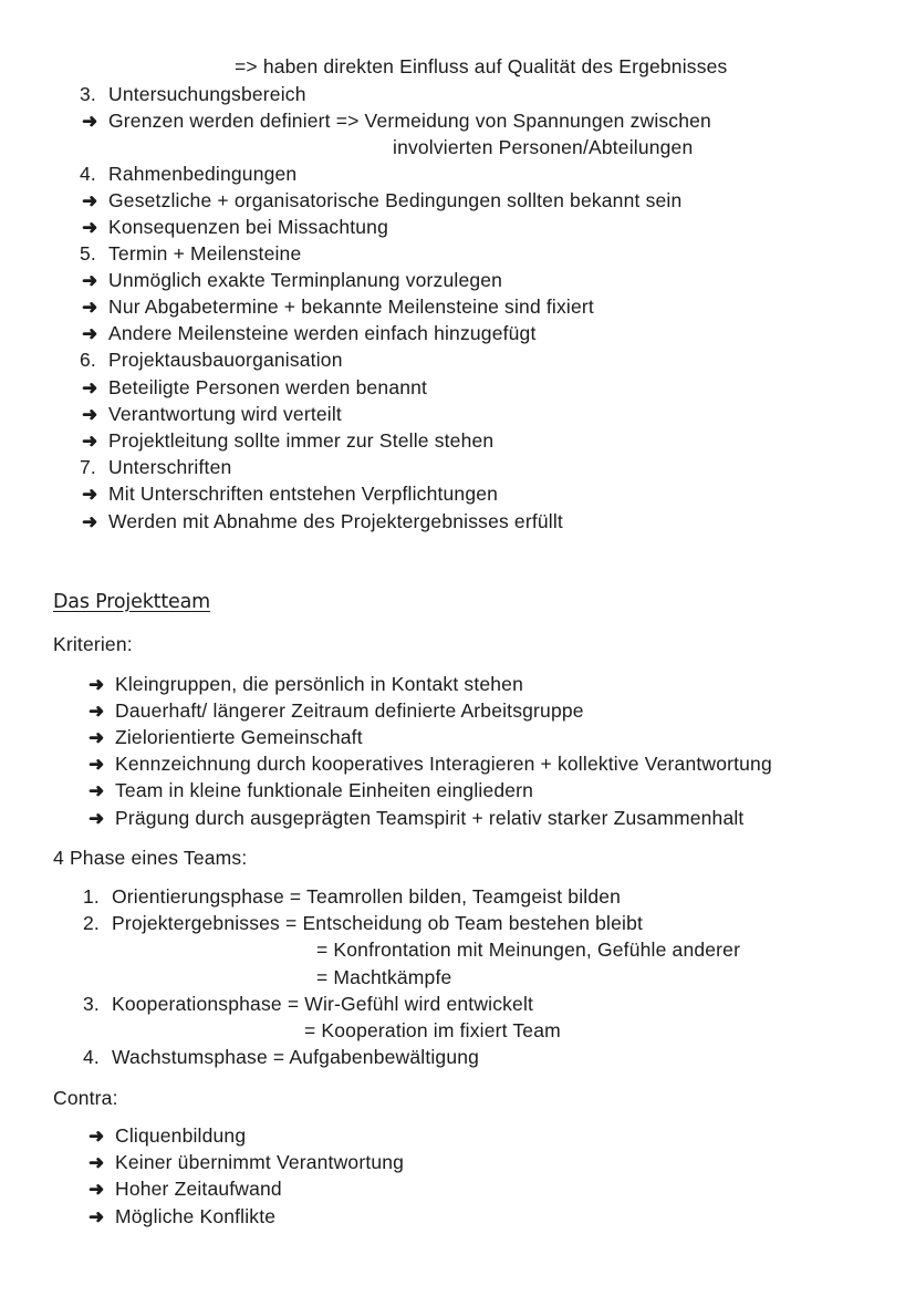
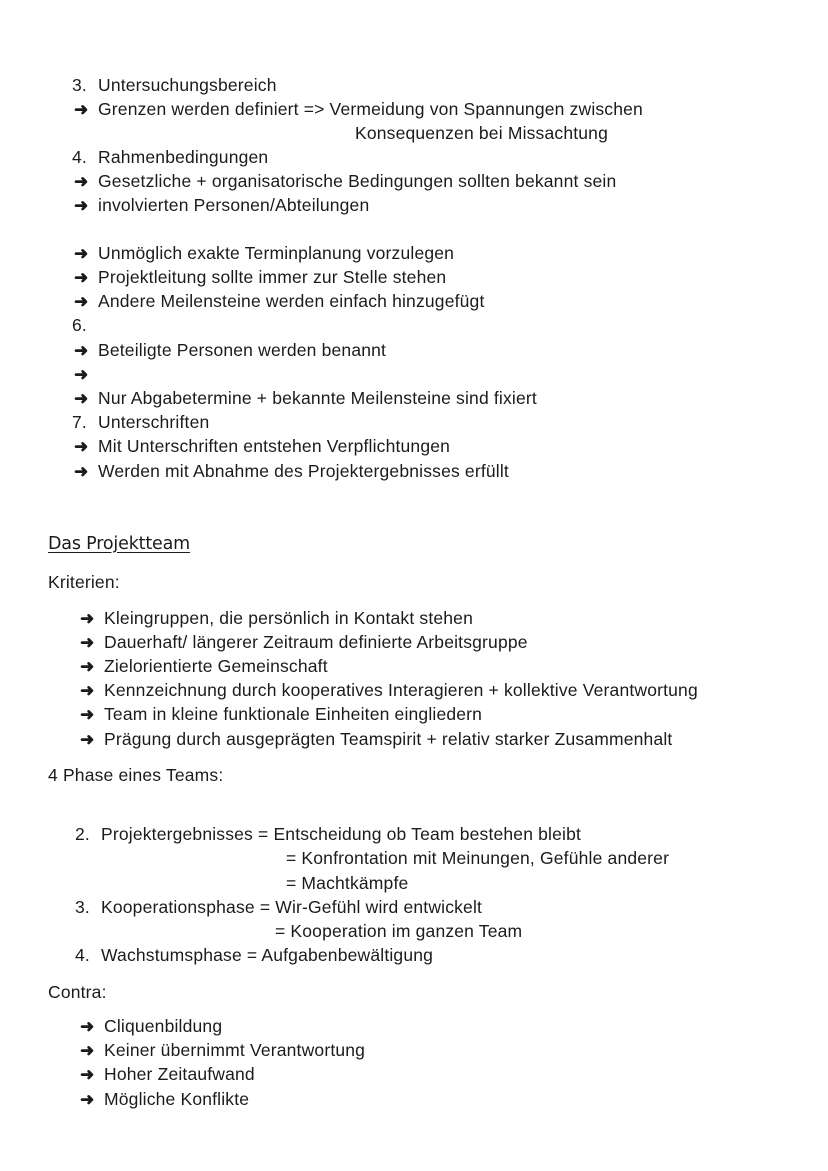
- => haben direkten Einfluss auf Qualität des Ergebnisses
  3.
  Untersuchungsbereich
  ➜
  Grenzen werden definiert => Vermeidung von Spannungen zwischen
- involvierten Personen/Abteilungen
+ Konsequenzen bei Missachtung
  4.
  Rahmenbedingungen
  ➜
  Gesetzliche + organisatorische Bedingungen sollten bekannt sein
  ➜
- Konsequenzen bei Missachtung
+ involvierten Personen/Abteilungen
- 5.
- Termin + Meilensteine
  ➜
  Unmöglich exakte Terminplanung vorzulegen
  ➜
- Nur Abgabetermine + bekannte Meilensteine sind fixiert
+ Projektleitung sollte immer zur Stelle stehen
  ➜
  Andere Meilensteine werden einfach hinzugefügt
  6.
- Projektausbauorganisation
  ➜
  Beteiligte Personen werden benannt
  ➜
- Verantwortung wird verteilt
  ➜
- Projektleitung sollte immer zur Stelle stehen
+ Nur Abgabetermine + bekannte Meilensteine sind fixiert
  7.
  Unterschriften
  ➜
  Mit Unterschriften entstehen Verpflichtungen
  ➜
  Werden mit Abnahme des Projektergebnisses erfüllt
  Das Projektteam
  Kriterien:
  ➜
  Kleingruppen, die persönlich in Kontakt stehen
  ➜
  Dauerhaft/ längerer Zeitraum definierte Arbeitsgruppe
  ➜
  Zielorientierte Gemeinschaft
  ➜
  Kennzeichnung durch kooperatives Interagieren + kollektive Verantwortung
  ➜
  Team in kleine funktionale Einheiten eingliedern
  ➜
  Prägung durch ausgeprägten Teamspirit + relativ starker Zusammenhalt
  4 Phase eines Teams:
- 1.
- Orientierungsphase = Teamrollen bilden, Teamgeist bilden
  2.
  Projektergebnisses = Entscheidung ob Team bestehen bleibt
  = Konfrontation mit Meinungen, Gefühle anderer
  = Machtkämpfe
  3.
  Kooperationsphase = Wir-Gefühl wird entwickelt
- = Kooperation im fixiert Team
+ = Kooperation im ganzen Team
  4.
  Wachstumsphase = Aufgabenbewältigung
  Contra:
  ➜
  Cliquenbildung
  ➜
  Keiner übernimmt Verantwortung
  ➜
  Hoher Zeitaufwand
  ➜
  Mögliche Konflikte
